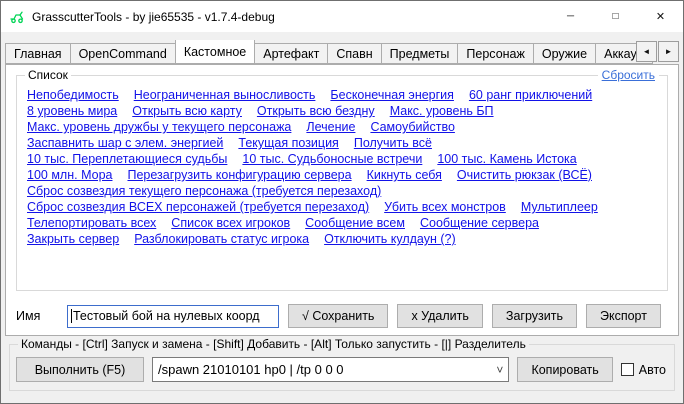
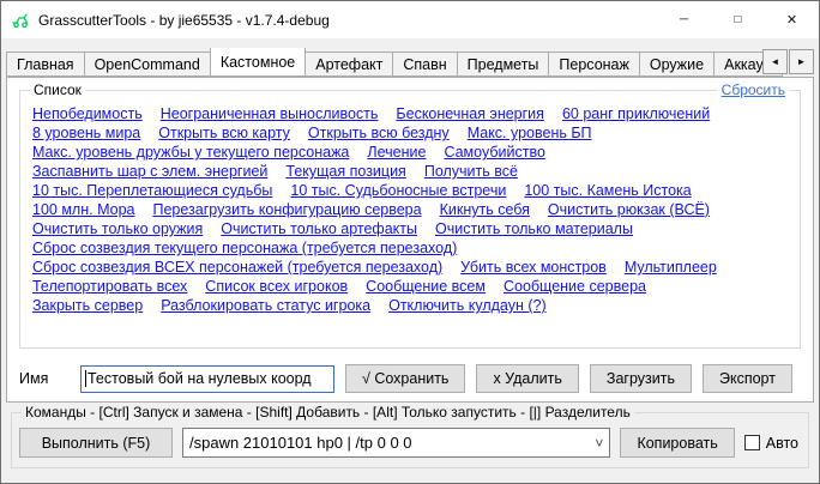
  GrasscutterTools - by jie65535 - v1.7.4-debug
  ─
  □
  ✕
  Главная
  OpenCommand
  Кастомное
  Артефакт
  Спавн
  Предметы
  Персонаж
  Оружие
  Аккау
  ◄
  ►
  Список
  Сбросить
  Непобедимость Неограниченная выносливость Бесконечная энергия 60 ранг приключений
  8 уровень мира Открыть всю карту Открыть всю бездну Макс. уровень БП
  Макс. уровень дружбы у текущего персонажа Лечение Самоубийство
  Заспавнить шар с элем. энергией Текущая позиция Получить всё
  10 тыс. Переплетающиеся судьбы 10 тыс. Судьбоносные встречи 100 тыс. Камень Истока
  100 млн. Мора Перезагрузить конфигурацию сервера Кикнуть себя Очистить рюкзак (ВСЁ)
+ Очистить только оружия Очистить только артефакты Очистить только материалы
  Сброс созвездия текущего персонажа (требуется перезаход)
  Сброс созвездия ВСЕХ персонажей (требуется перезаход) Убить всех монстров Мультиплеер
  Телепортировать всех Список всех игроков Сообщение всем Сообщение сервера
  Закрыть сервер Разблокировать статус игрока Отключить кулдаун (?)
  Имя
  Тестовый бой на нулевых коорд
  √ Сохранить
  x Удалить
  Загрузить
  Экспорт
  Команды - [Ctrl] Запуск и замена - [Shift] Добавить - [Alt] Только запустить - [|] Разделитель
  Выполнить (F5)
  /spawn 21010101 hp0 | /tp 0 0 0
  ˅
  Копировать
  Авто
